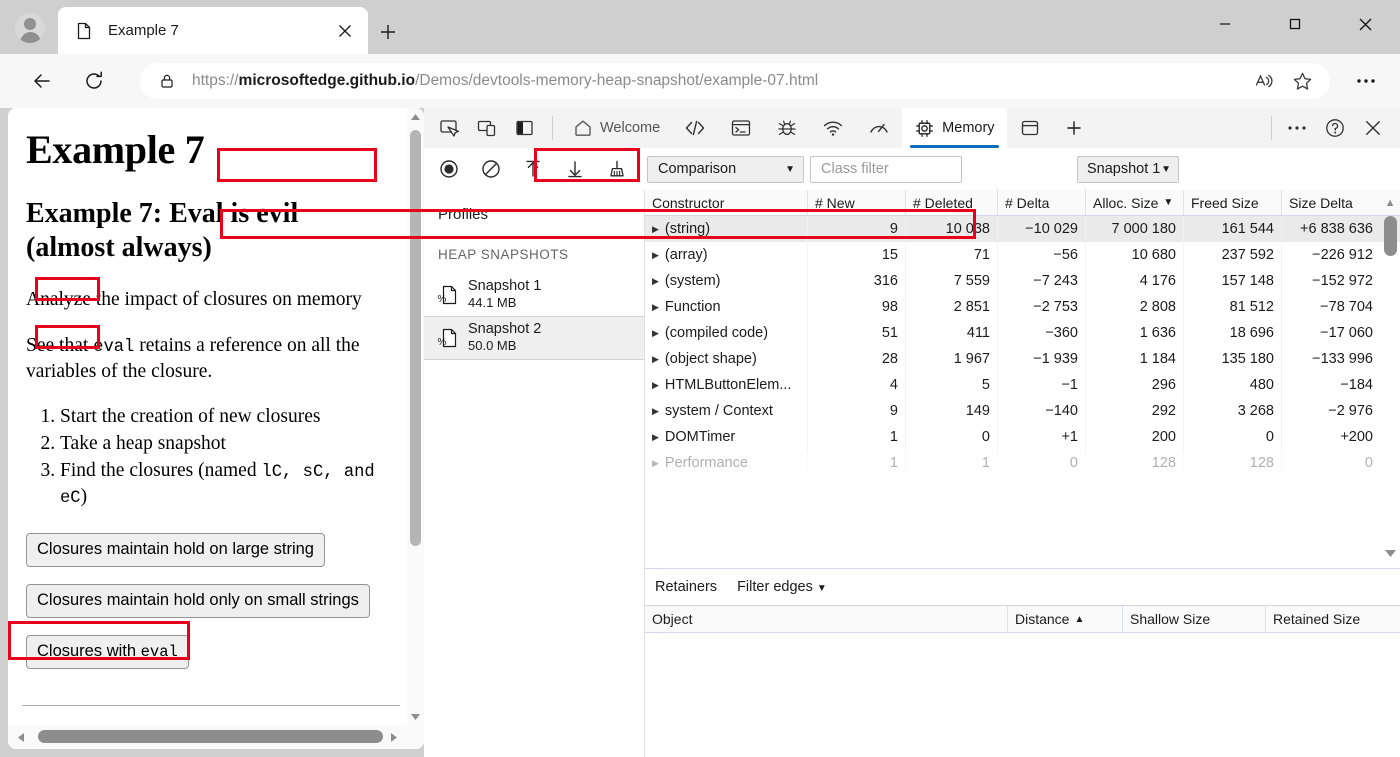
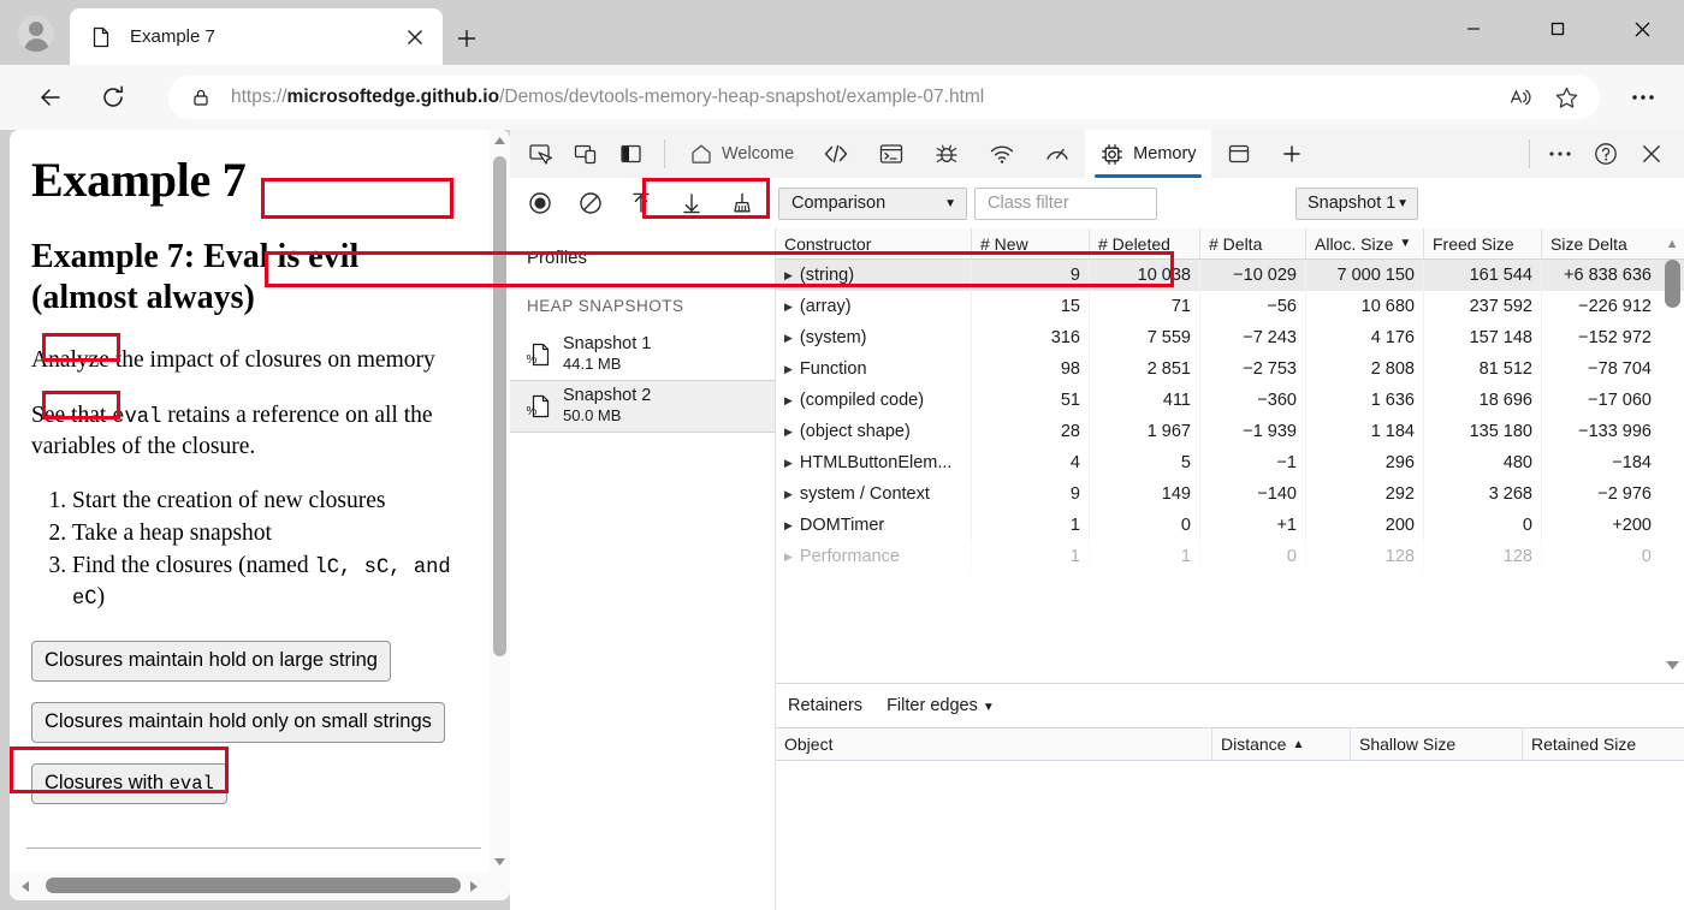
  Example 7
  https://microsoftedge.github.io/Demos/devtools-memory-heap-snapshot/example-07.html
  Example 7
  Example 7: Eval is evil (almost always)
  Analyze the impact of closures on memory
  See that eval retains a reference on all the variables of the closure.
  Start the creation of new closures
  Take a heap snapshot
  Find the closures (named lC, sC, and eC)
  Closures maintain hold on large string
  Closures maintain hold only on small strings
  Closures with eval
  Welcome
  Memory
  Comparison
  ▼
  Class filter
  Snapshot 1
  ▼
  Profiles
  HEAP SNAPSHOTS
  %
  Snapshot 1
  44.1 MB
  %
  Snapshot 2
  50.0 MB
  Constructor
  # New
  # Deleted
  # Delta
  Alloc. Size
  ▼
  Freed Size
  Size Delta
  ▲
  ▶
  (string)
  9
  10 038
  −10 029
- 7 000 180
+ 7 000 150
  161 544
  +6 838 636
  ▶
  (array)
  15
  71
  −56
  10 680
  237 592
  −226 912
  ▶
  (system)
  316
  7 559
  −7 243
  4 176
  157 148
  −152 972
  ▶
  Function
  98
  2 851
  −2 753
  2 808
  81 512
  −78 704
  ▶
  (compiled code)
  51
  411
  −360
  1 636
  18 696
  −17 060
  ▶
  (object shape)
  28
  1 967
  −1 939
  1 184
  135 180
  −133 996
  ▶
  HTMLButtonElem...
  4
  5
  −1
  296
  480
  −184
  ▶
  system / Context
  9
  149
  −140
  292
  3 268
  −2 976
  ▶
  DOMTimer
  1
  0
  +1
  200
  0
  +200
  ▶
  Performance
  1
  1
  0
  128
  128
  0
  Retainers
  Filter edges ▼
  Object
  Distance
  ▲
  Shallow Size
  Retained Size
